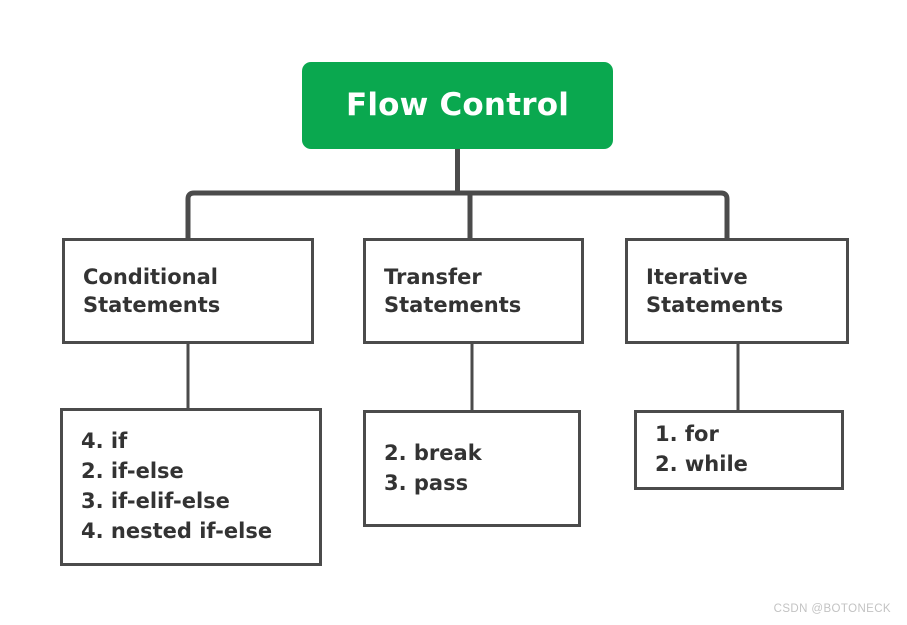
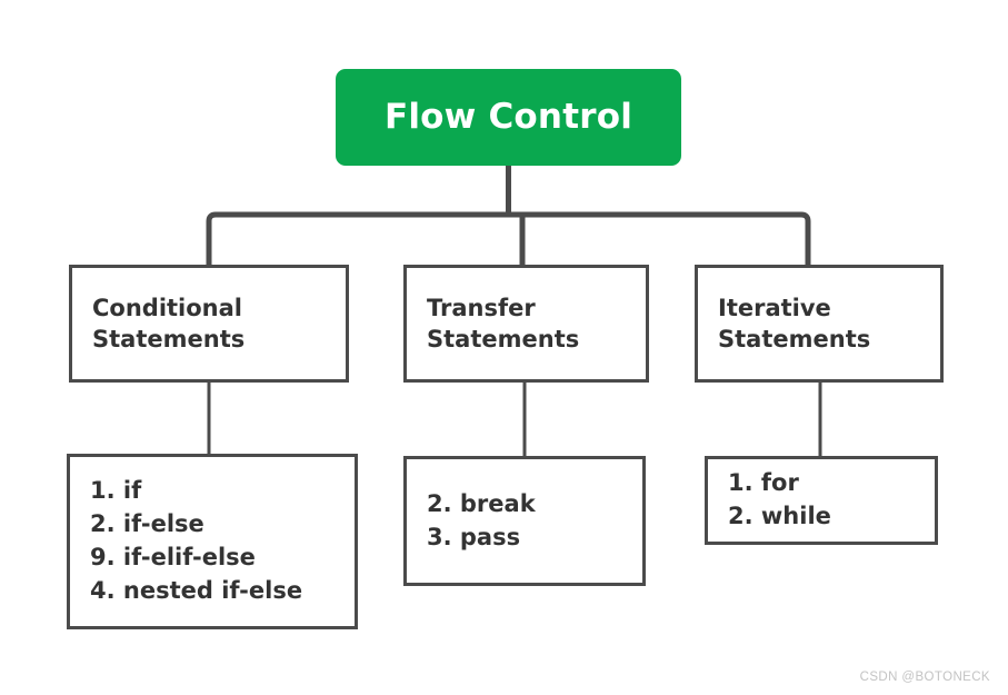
  Flow Control
  Conditional
  Statements
  Transfer
  Statements
  Iterative
  Statements
- 4. if
+ 1. if
  2. if-else
- 3. if-elif-else
+ 9. if-elif-else
  4. nested if-else
  2. break
  3. pass
  1. for
  2. while
  CSDN @BOTONECK
